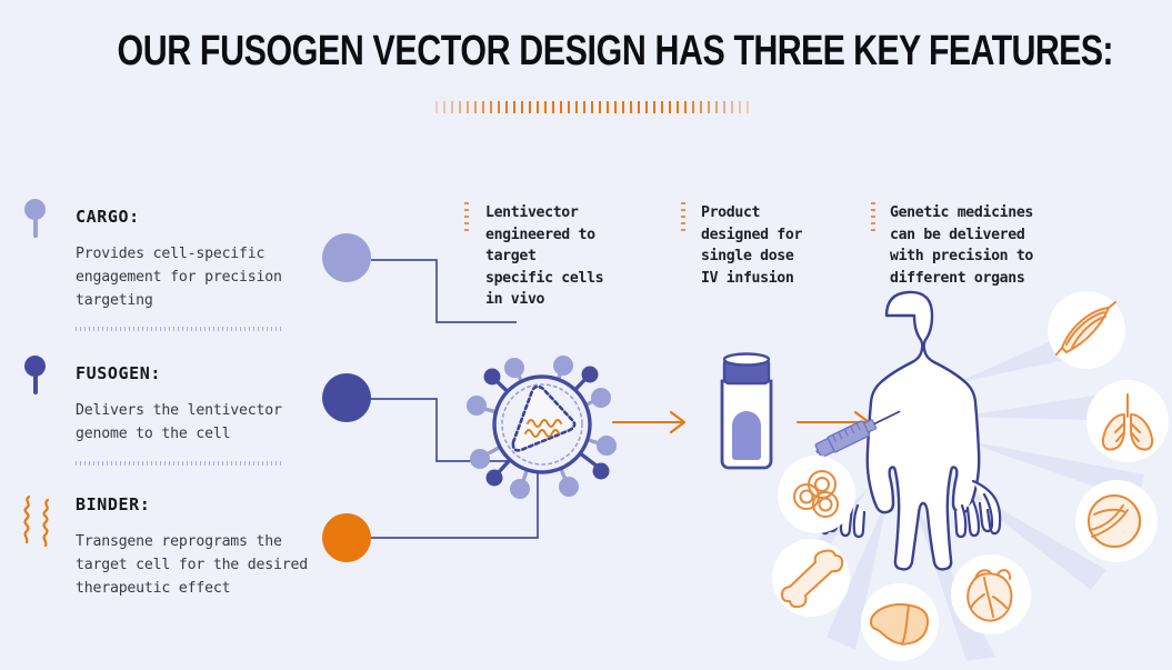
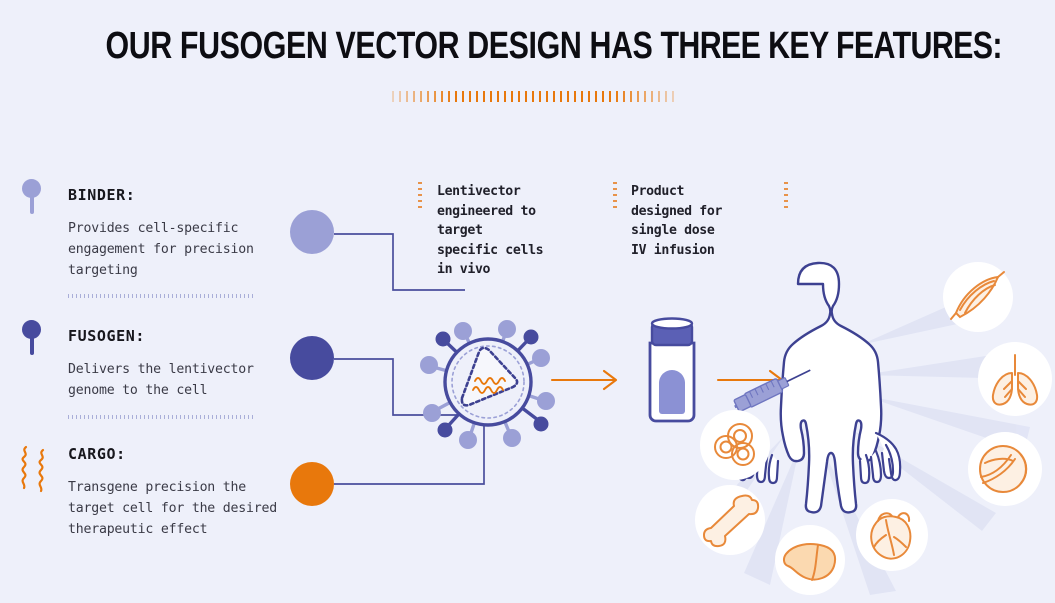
  OUR FUSOGEN VECTOR DESIGN HAS THREE KEY FEATURES:
- CARGO:
+ BINDER:
  Provides cell-specific engagement for precision targeting
  FUSOGEN:
  Delivers the lentivector genome to the cell
- BINDER:
+ CARGO:
- Transgene reprograms the target cell for the desired therapeutic effect
+ Transgene precision the target cell for the desired therapeutic effect
  Lentivector engineered to target specific cells in vivo
  Product designed for single dose IV infusion
- Genetic medicines can be delivered with precision to different organs
